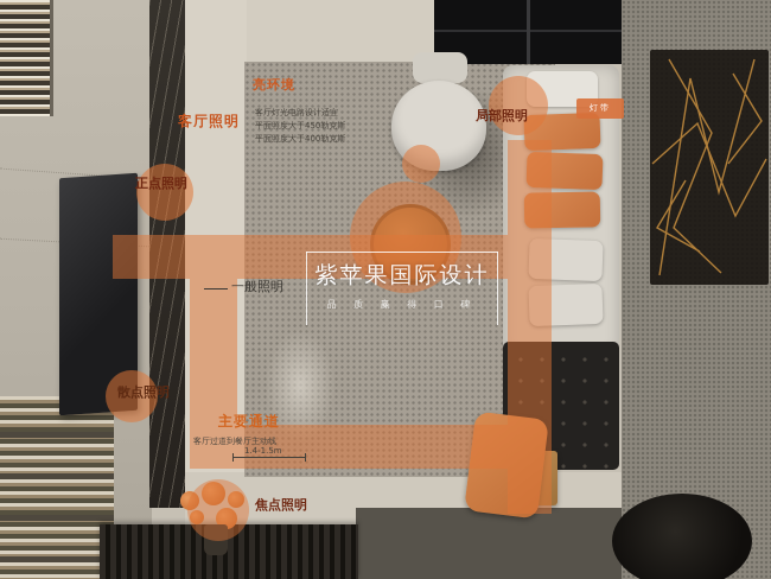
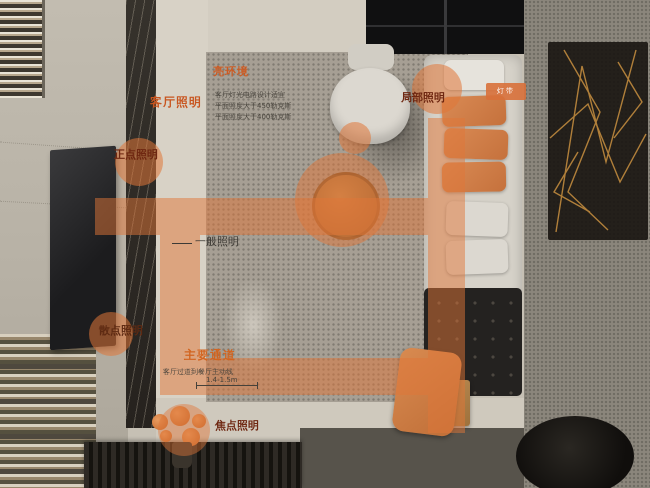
  亮环境
  客厅灯光电路设计适宜
  平面照度大于450勒克斯
  平面照度大于400勒克斯
  客厅照明
  正点照明
  一般照明
  散点照明
  主要通道
  客厅过道到餐厅主动线
  1.4-1.5m
  焦点照明
  局部照明
  灯带
- 紫苹果国际设计
- 品 质 赢 得 口 碑
